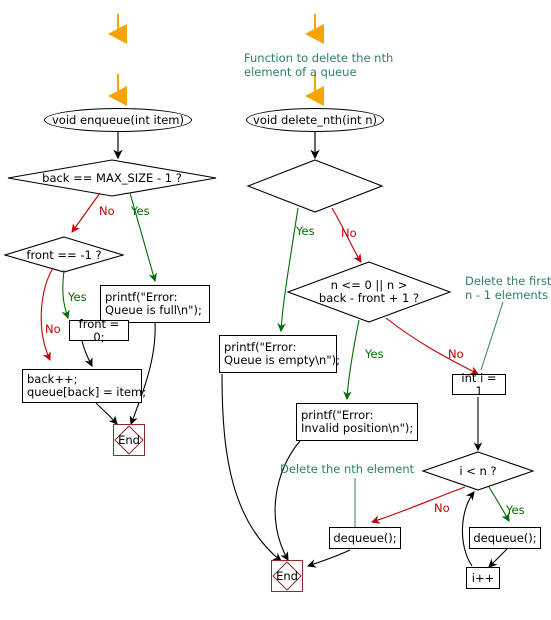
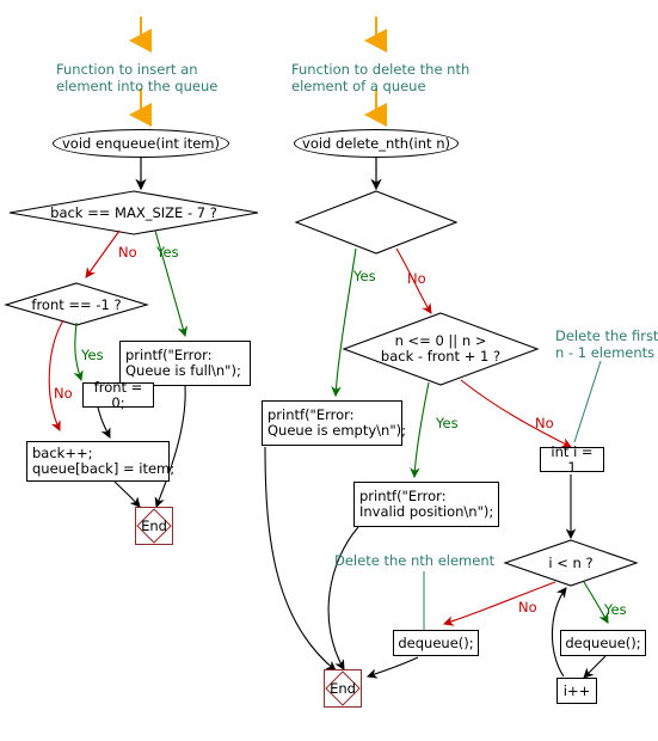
+ Function to insert an
+ element into the queue
  Function to delete the nth
  element of a queue
  Delete the first
  n - 1 elements
  Delete the nth element
  void enqueue(int item)
- back == MAX_SIZE - 1 ?
+ back == MAX_SIZE - 7 ?
  front == -1 ?
  printf("Error:
  Queue is full\n");
  front = 0;
  back++;
  queue[back] = item;
  End
  No
  Yes
  Yes
  No
  void delete_nth(int n)
  n <= 0 || n >
  back - front + 1 ?
  printf("Error:
  Queue is empty\n");
  printf("Error:
  Invalid position\n");
  int i = 1
  i < n ?
  dequeue();
  i++
  dequeue();
  End
  Yes
  No
  Yes
  No
  No
  Yes
